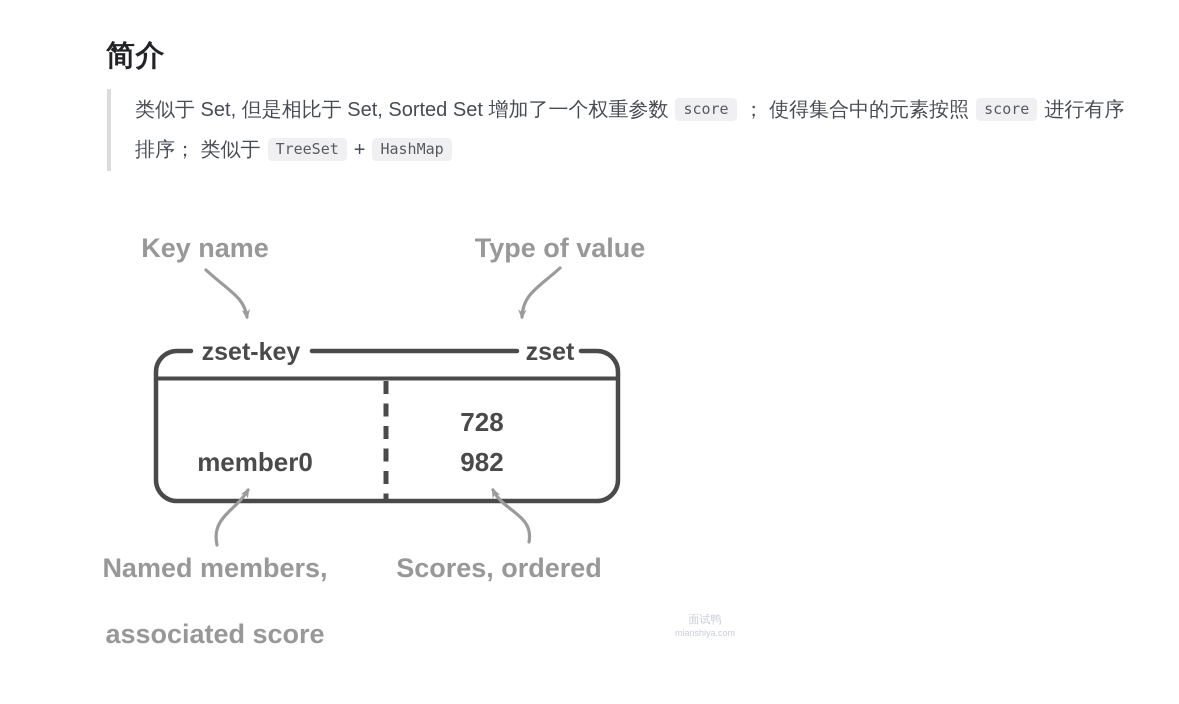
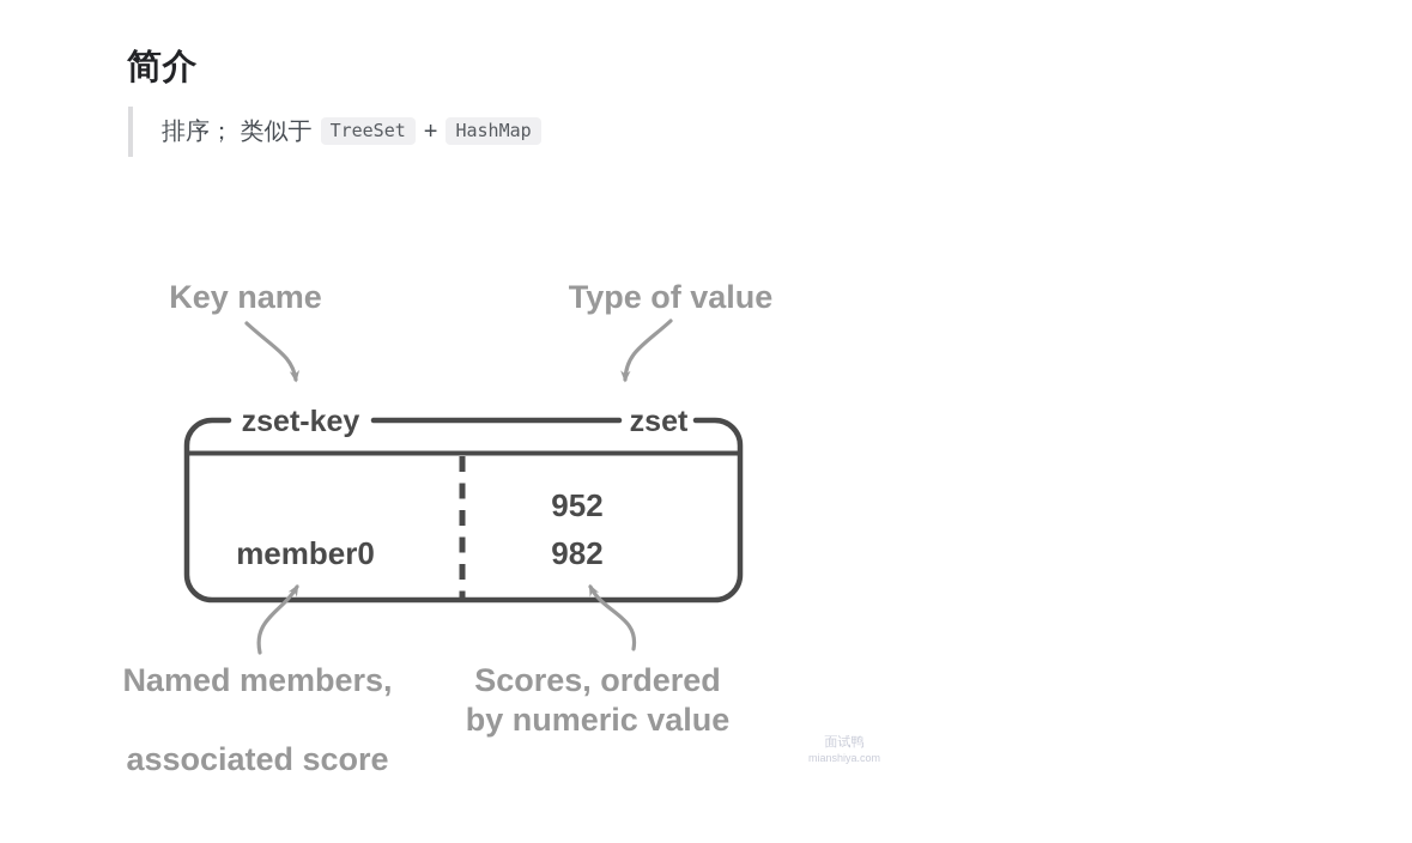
  简介
- 类似于 Set, 但是相比于 Set, Sorted Set 增加了一个权重参数 score ； 使得集合中的元素按照 score 进行有序
  排序； 类似于 TreeSet + HashMap
  Key name
  Type of value
  zset-key
  zset
- 728
+ 952
  member0
  982
  Named members,
  associated score
  Scores, ordered
+ by numeric value
  面试鸭
  mianshiya.com
